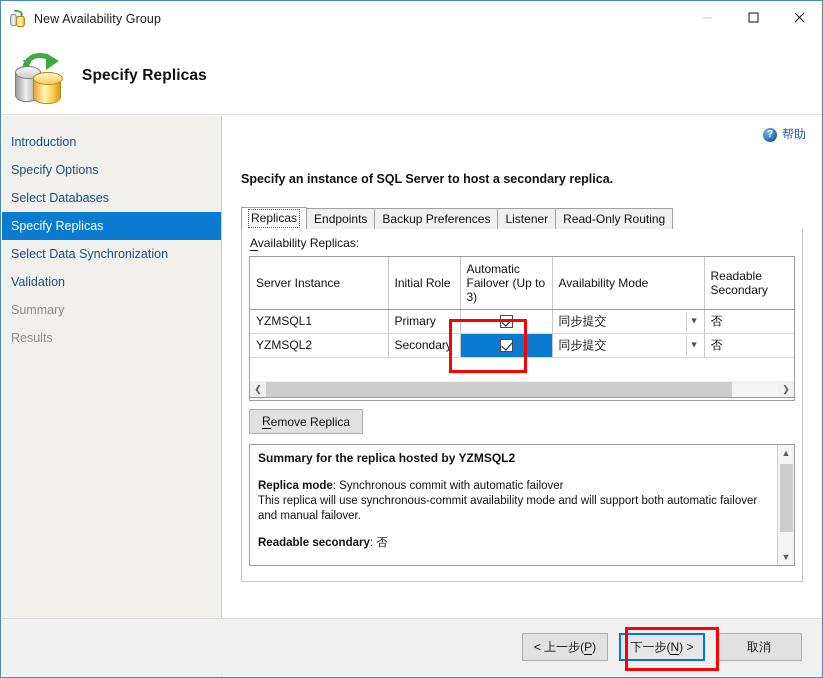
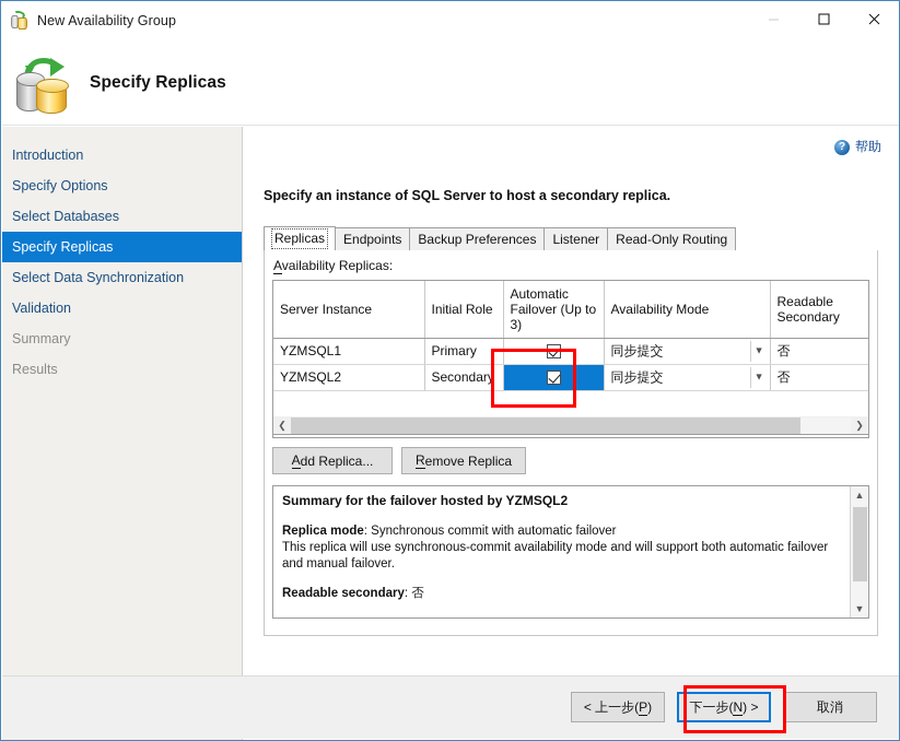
  New Availability Group
  Specify Replicas
  Introduction
  Specify Options
  Select Databases
  Specify Replicas
  Select Data Synchronization
  Validation
  Summary
  Results
  ?
  帮助
  Specify an instance of SQL Server to host a secondary replica.
  Replicas
  Endpoints
  Backup Preferences
  Listener
  Read-Only Routing
  Availability Replicas:
  Server Instance	Initial Role	Automatic Failover (Up to 3)	Availability Mode	Readable Secondary
  YZMSQL1	Primary		同步提交 ▼	否
  YZMSQL2	Secondary		同步提交 ▼	否
  ❮
  ❯
+ A
+ dd Replica...
  R
  emove Replica
- Summary for the replica hosted by YZMSQL2
+ Summary for the failover hosted by YZMSQL2
  Replica mode: Synchronous commit with automatic failover
  This replica will use synchronous-commit availability mode and will support both automatic failover and manual failover.
  Readable secondary: 否
  ▲
  ▼
  < 上一步(
  P
  )
  下一步(
  N
  ) >
  取消
